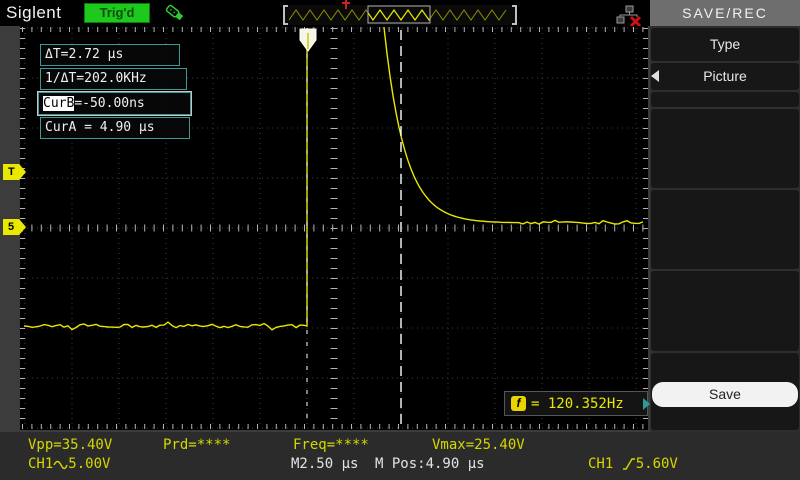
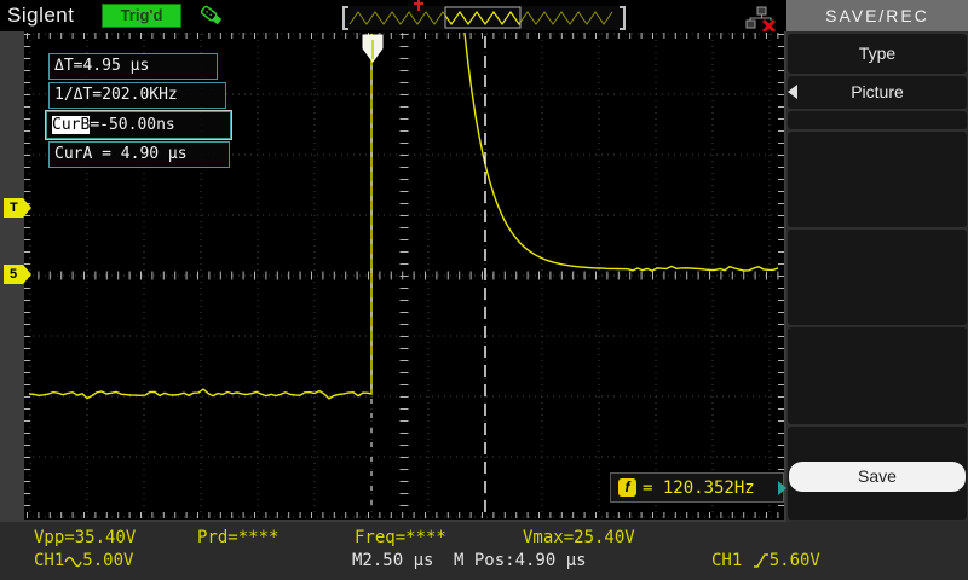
  Siglent
  Trig'd
  SAVE/REC
  Type
  Picture
  Save
  T
  5
- ΔT=2.72 μs
+ ΔT=4.95 μs
  1/ΔT=202.0KHz
  CurB=-50.00ns
  CurA = 4.90 μs
  f
  = 120.352Hz
  Vpp=35.40V
  Prd=****
  Freq=****
  Vmax=25.40V
  CH1 5.00V
  M2.50 μs
  M Pos:4.90 μs
  CH1 5.60V
